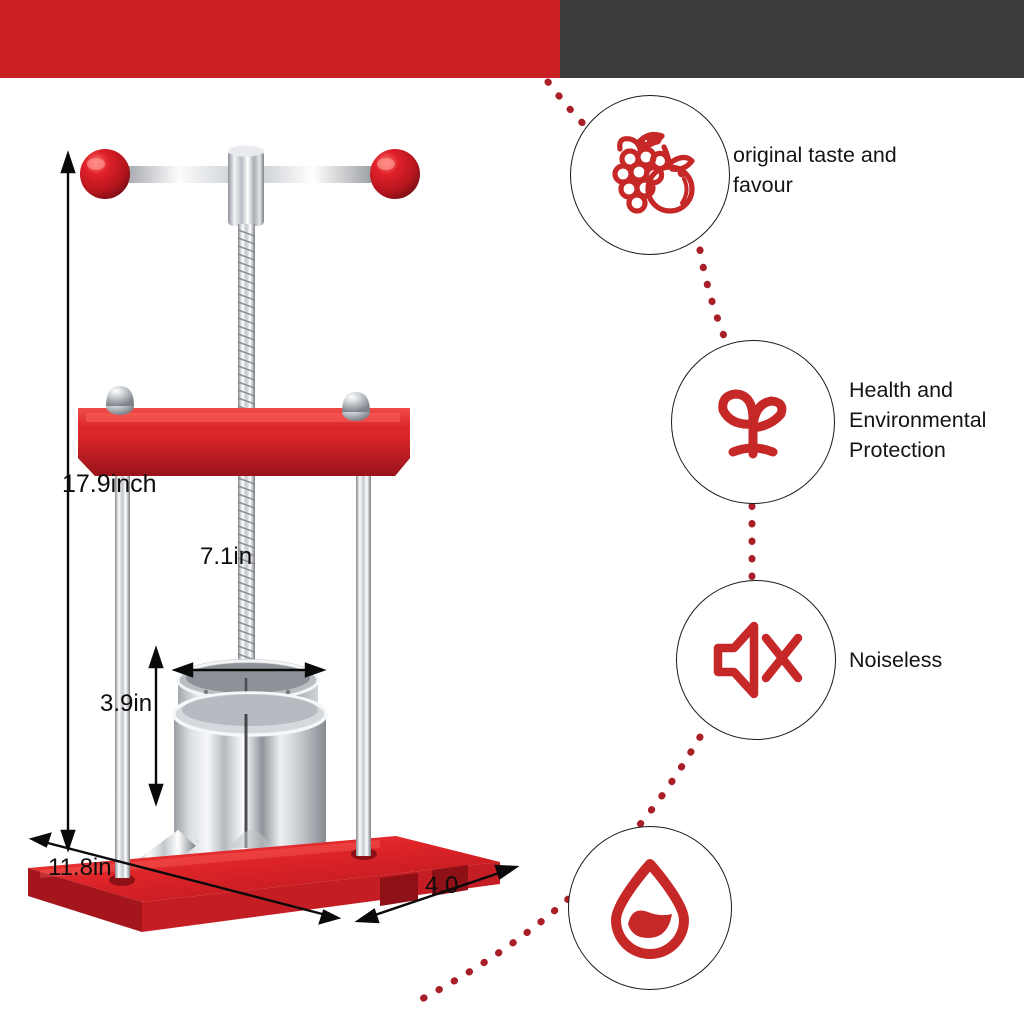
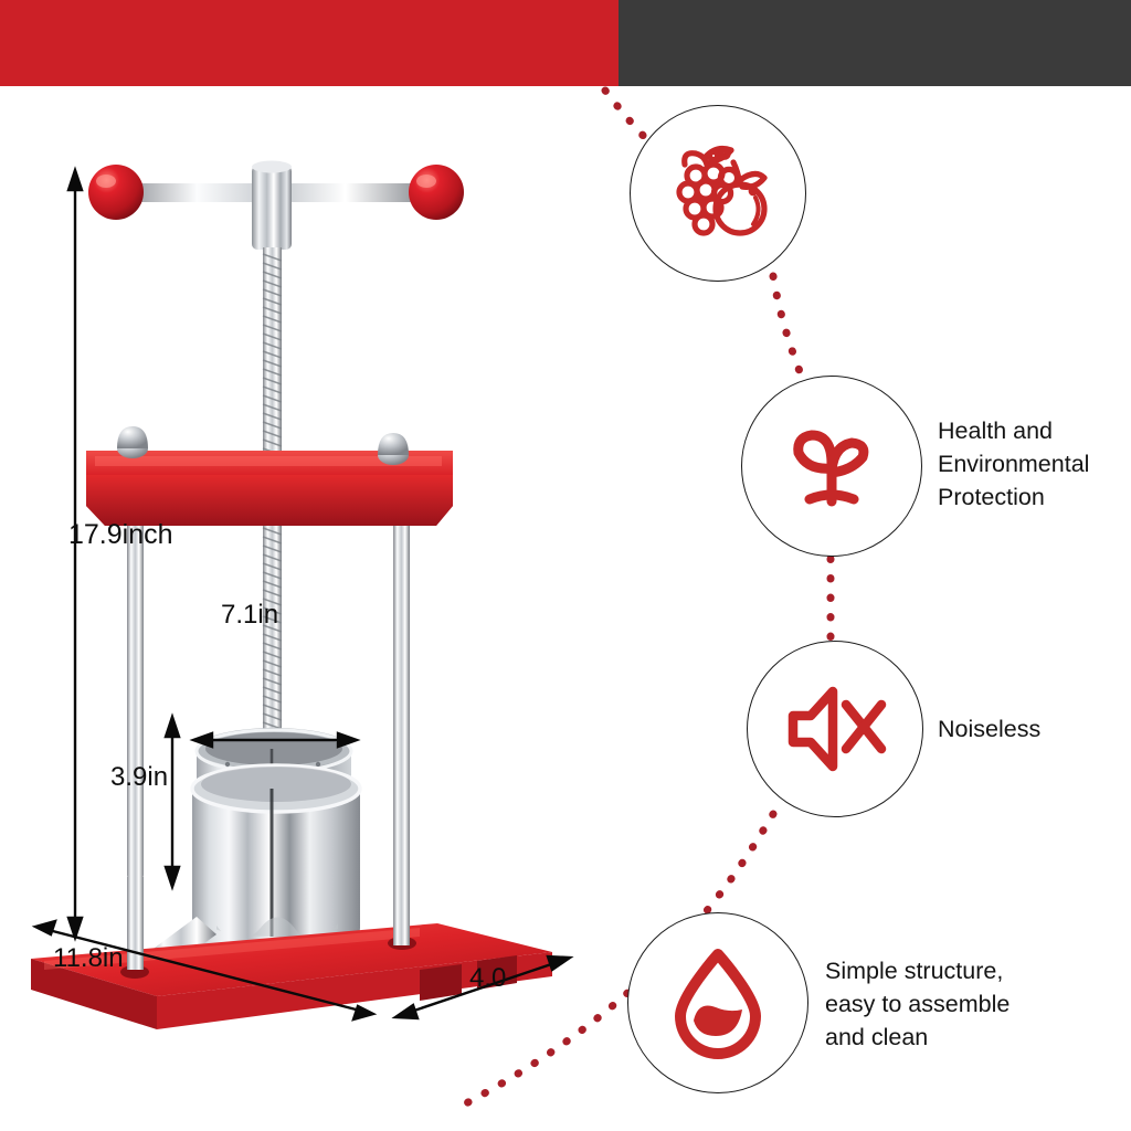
  17.9inch
  7.1in
  3.9in
  11.8in
  4.0
- original taste and
- favour
  Health and
  Environmental
  Protection
  Noiseless
+ Simple structure,
+ easy to assemble
+ and clean
